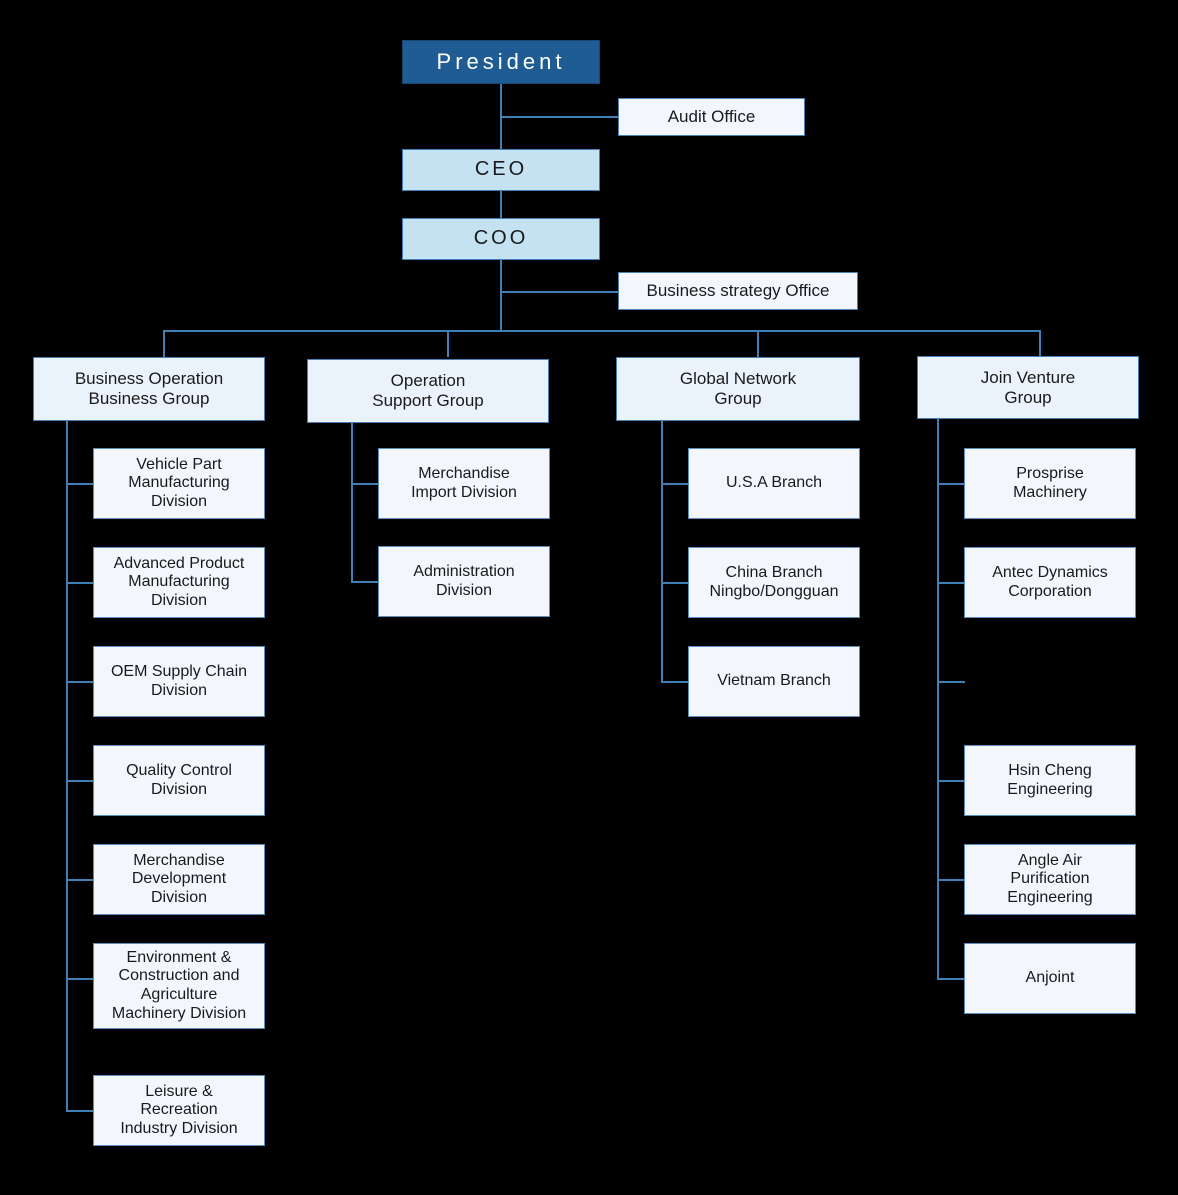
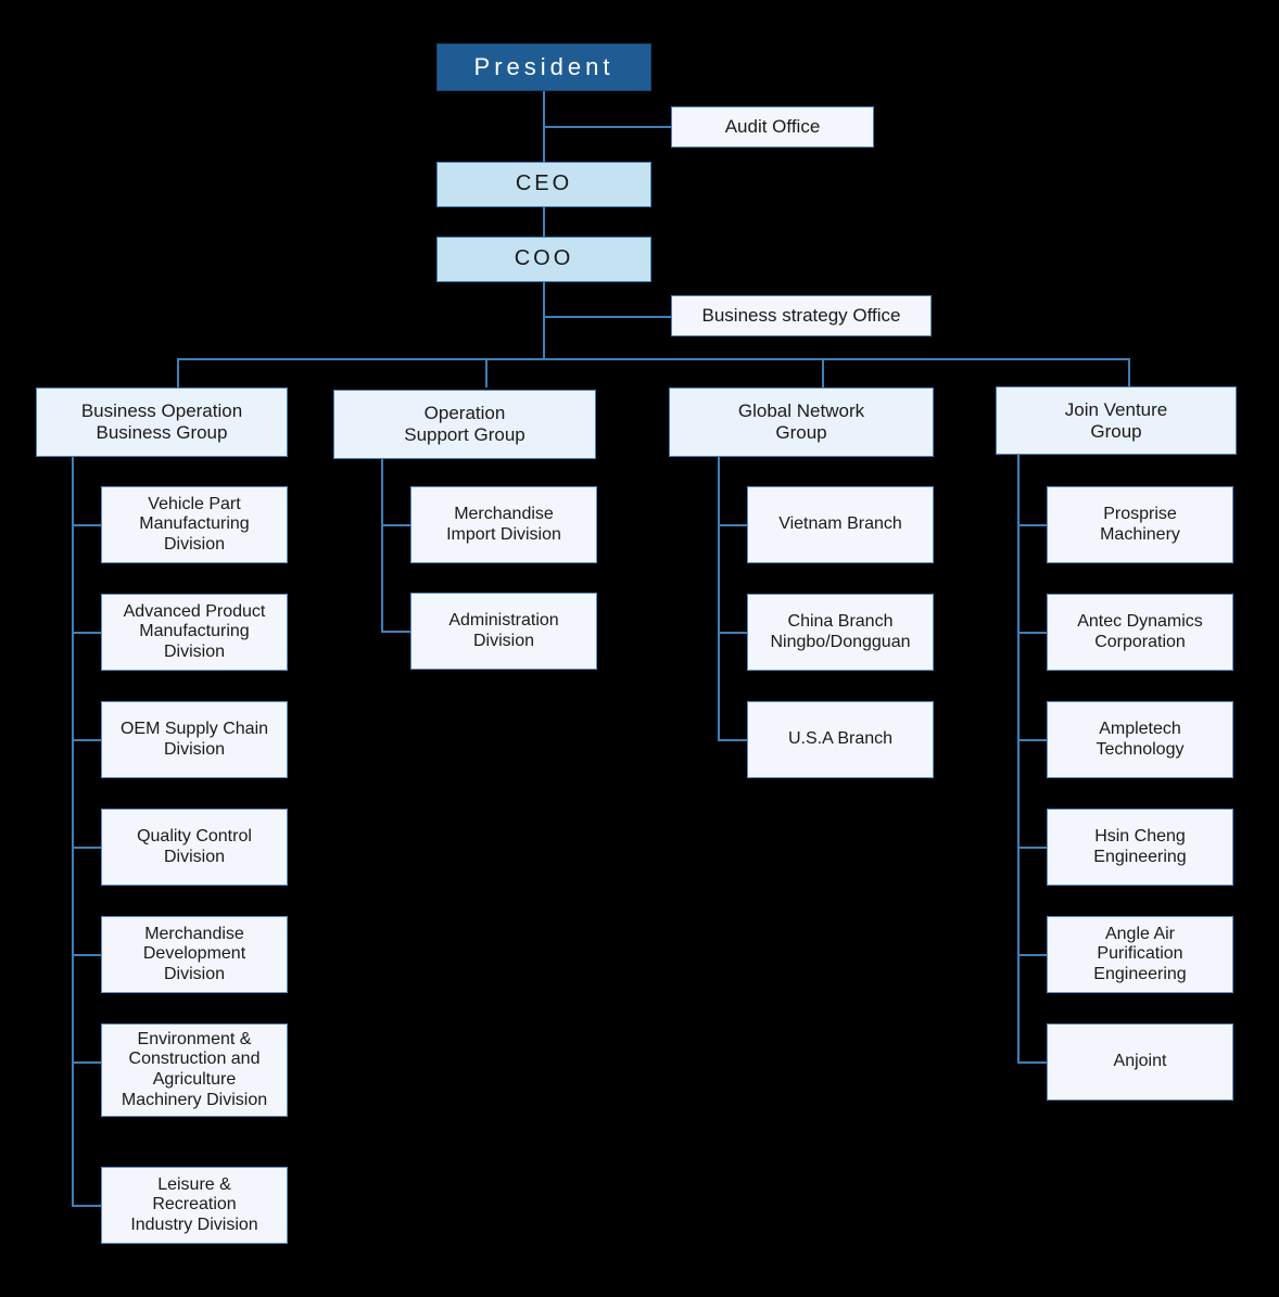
  President
  Audit Office
  CEO
  COO
  Business strategy Office
  Business Operation
  Business Group
  Operation
  Support Group
  Global Network
  Group
  Join Venture
  Group
  Vehicle Part
  Manufacturing
  Division
  Advanced Product
  Manufacturing
  Division
  OEM Supply Chain
  Division
  Quality Control
  Division
  Merchandise
  Development
  Division
  Environment &
  Construction and
  Agriculture
  Machinery Division
  Leisure &
  Recreation
  Industry Division
  Merchandise
  Import Division
  Administration
  Division
- U.S.A Branch
+ Vietnam Branch
  China Branch
  Ningbo/Dongguan
- Vietnam Branch
+ U.S.A Branch
  Prosprise
  Machinery
  Antec Dynamics
  Corporation
+ Ampletech
+ Technology
  Hsin Cheng
  Engineering
  Angle Air
  Purification
  Engineering
  Anjoint
